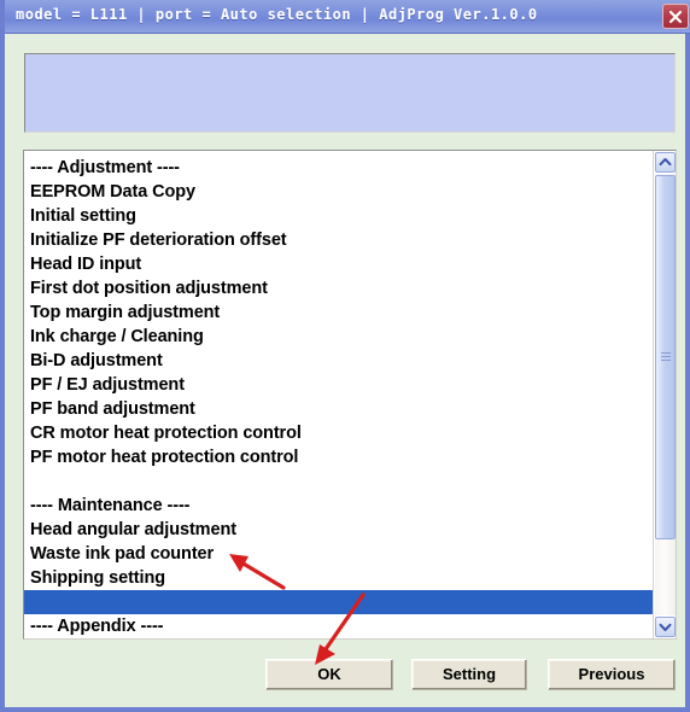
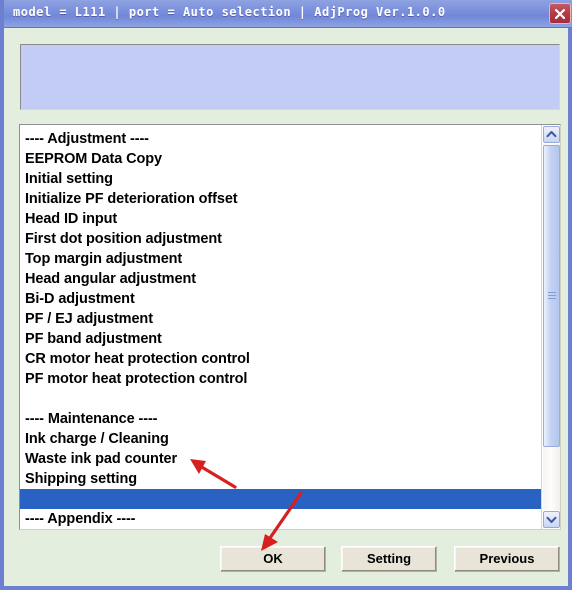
  model = L111 | port = Auto selection | AdjProg Ver.1.0.0
  ---- Adjustment ----
  EEPROM Data Copy
  Initial setting
  Initialize PF deterioration offset
  Head ID input
  First dot position adjustment
  Top margin adjustment
- Ink charge / Cleaning
+ Head angular adjustment
  Bi-D adjustment
  PF / EJ adjustment
  PF band adjustment
  CR motor heat protection control
  PF motor heat protection control
  ---- Maintenance ----
- Head angular adjustment
+ Ink charge / Cleaning
  Waste ink pad counter
  Shipping setting
  ---- Appendix ----
  OK
  Setting
  Previous
